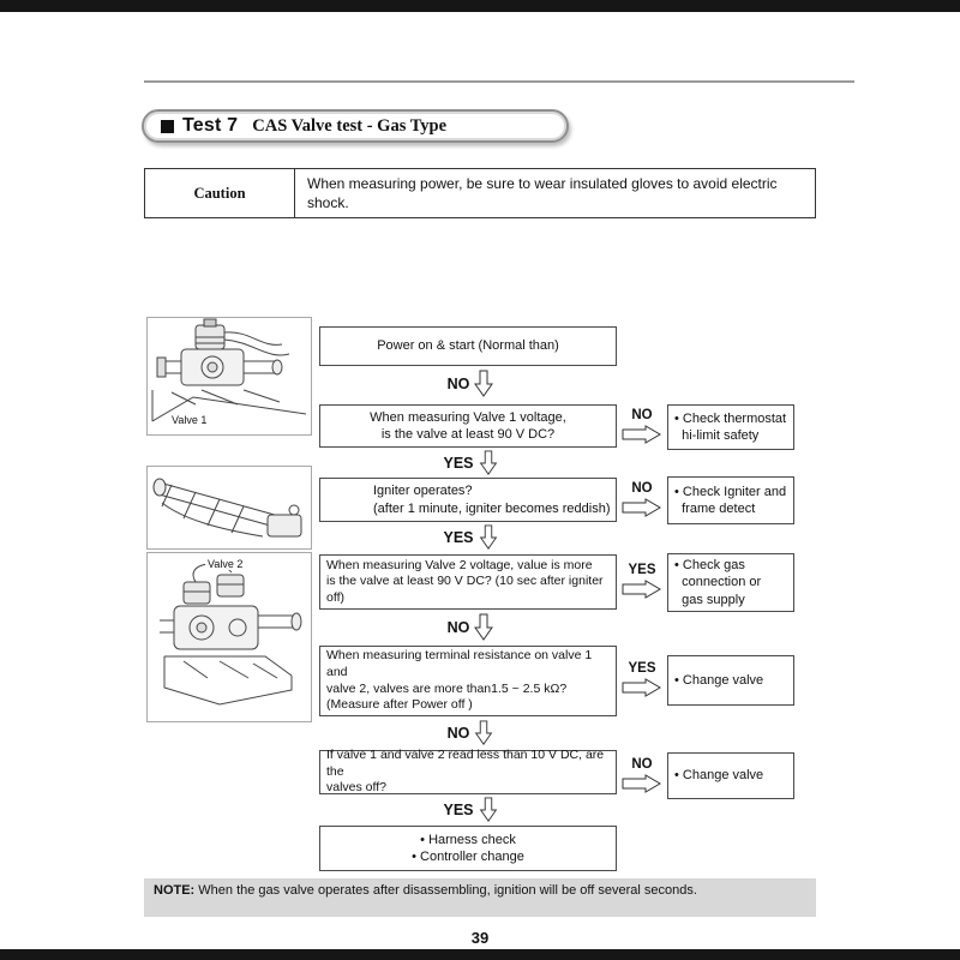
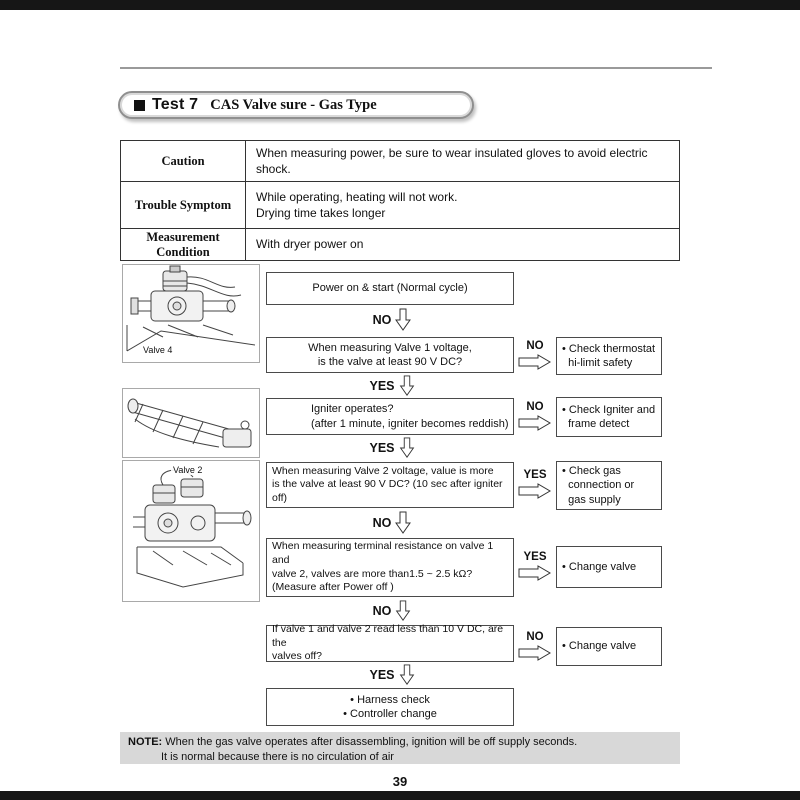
  Test 7
- CAS Valve test - Gas Type
+ CAS Valve sure - Gas Type
  Caution
  When measuring power, be sure to wear insulated gloves to avoid electric shock.
+ Trouble Symptom
+ While operating, heating will not work.
+ Drying time takes longer
+ Measurement Condition
+ With dryer power on
- Valve 1
+ Valve 4
  Valve 2
- Power on & start (Normal than)
+ Power on & start (Normal cycle)
  NO
  When measuring Valve 1 voltage,
  is the valve at least 90 V DC?
  NO
  • Check thermostat
  hi-limit safety
  YES
  Igniter operates?
  (after 1 minute, igniter becomes reddish)
  NO
  • Check Igniter and
  frame detect
  YES
  When measuring Valve 2 voltage, value is more
  is the valve at least 90 V DC? (10 sec after igniter off)
  YES
  • Check gas
  connection or
  gas supply
  NO
  When measuring terminal resistance on valve 1 and
  valve 2, valves are more than1.5 ~ 2.5 kΩ?
  (Measure after Power off )
  YES
  • Change valve
  NO
  If valve 1 and valve 2 read less than 10 V DC, are the
  valves off?
  NO
  • Change valve
  YES
  • Harness check
  • Controller change
- NOTE: When the gas valve operates after disassembling, ignition will be off several seconds.
+ NOTE: When the gas valve operates after disassembling, ignition will be off supply seconds.
+ It is normal because there is no circulation of air
  39
